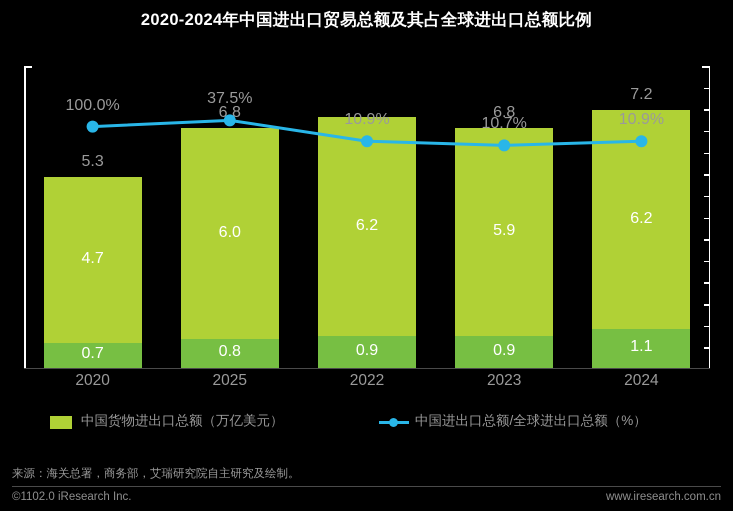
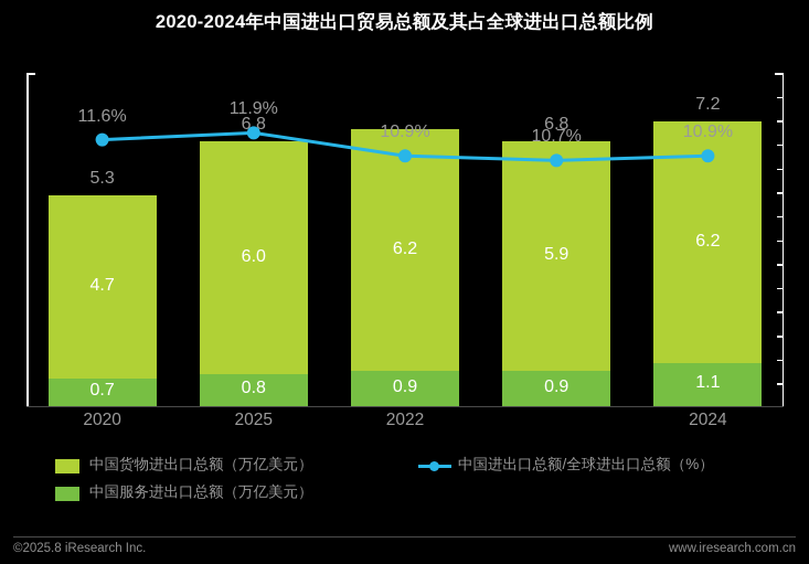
  2020-2024年中国进出口贸易总额及其占全球进出口总额比例
  5.3
  4.7
  0.7
  6.8
  6.0
  0.8
  6.2
  0.9
  6.8
  5.9
  0.9
  7.2
  6.2
  1.1
- 100.0%
+ 11.6%
- 37.5%
+ 11.9%
  10.9%
  10.7%
  10.9%
  2020
  2025
  2022
- 2023
  2024
  中国货物进出口总额（万亿美元）
+ 中国服务进出口总额（万亿美元）
  中国进出口总额/全球进出口总额（%）
- 来源：海关总署，商务部，艾瑞研究院自主研究及绘制。
- ©1102.0 iResearch Inc.
+ ©2025.8 iResearch Inc.
  www.iresearch.com.cn
